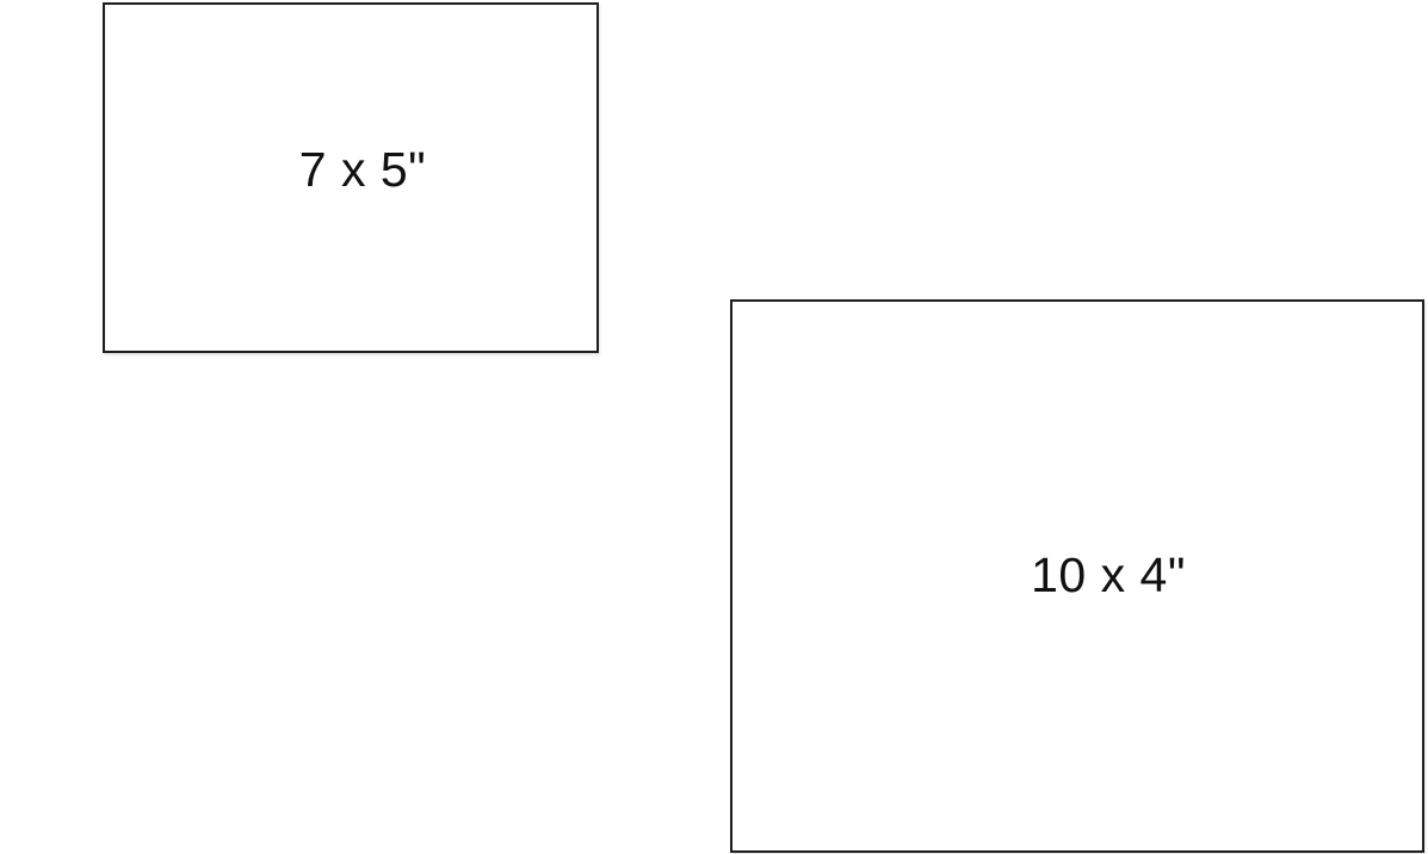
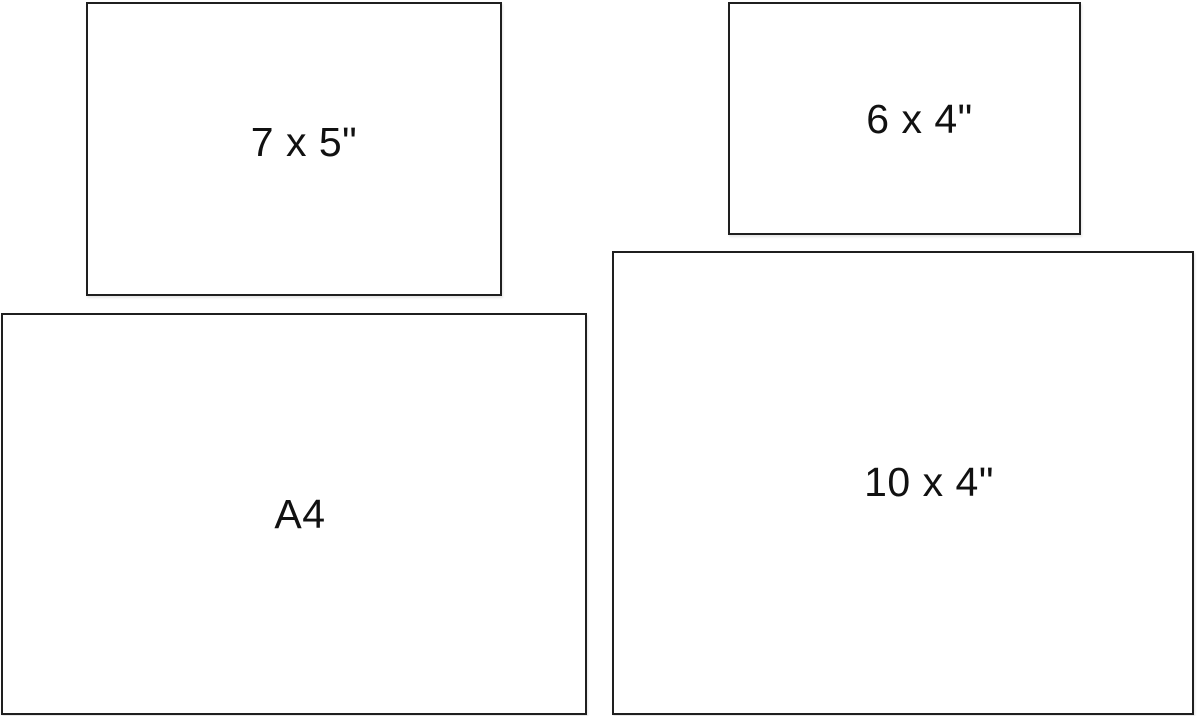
  7 x 5"
+ 6 x 4"
+ A4
  10 x 4"
